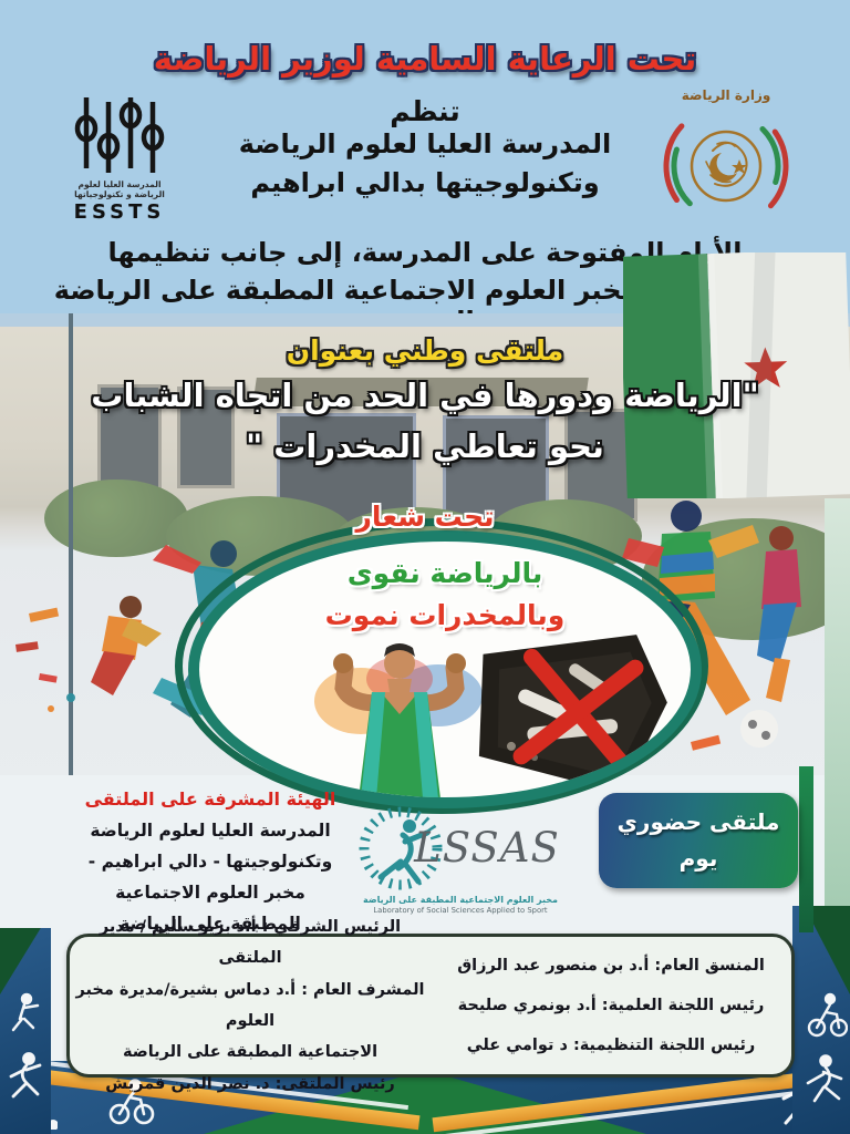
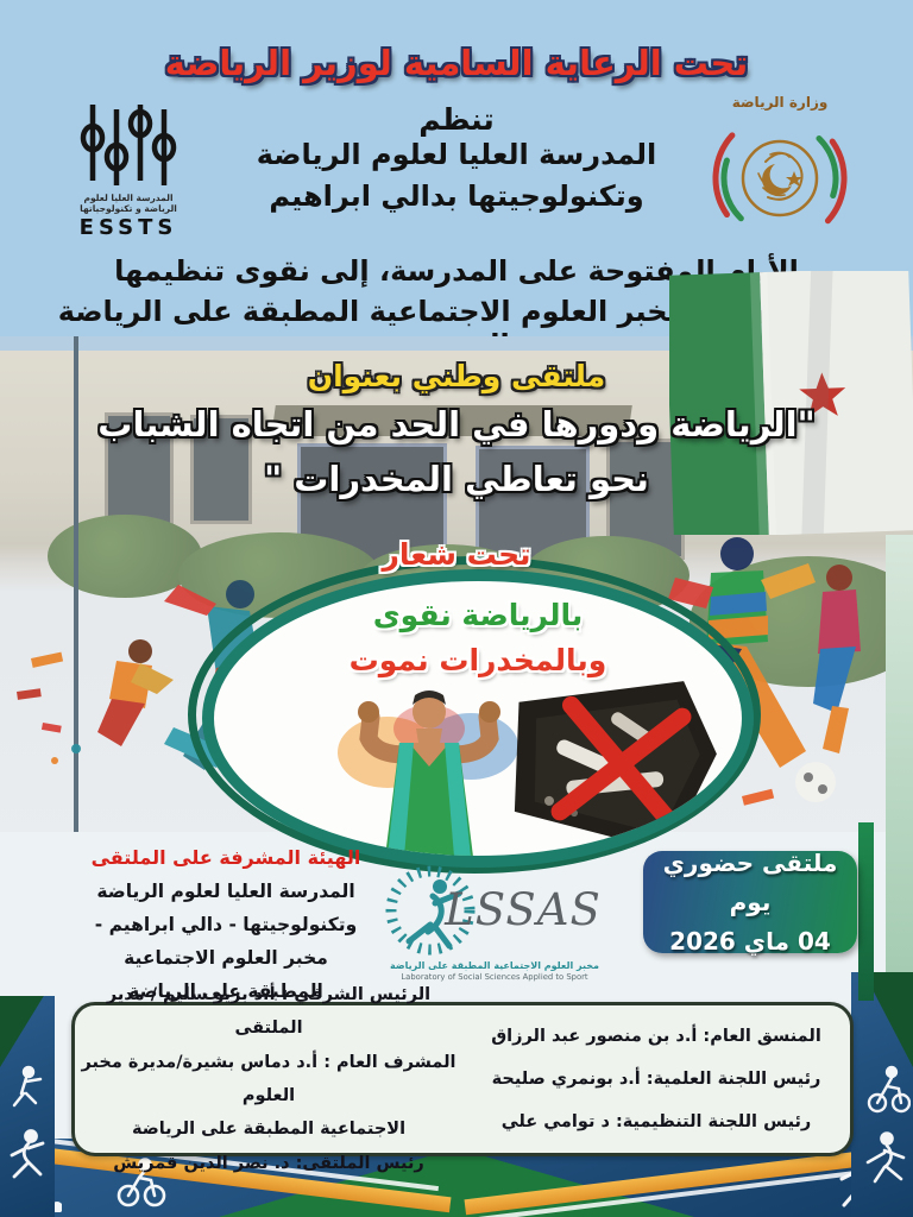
  تحت الرعاية السامية لوزير الرياضة
  تنظم
  المدرسة العليا لعلوم الرياضة
  وتكنولوجيتها بدالي ابراهيم
  المدرسة العليا لعلوم
  الرياضة و تكنولوجياتها
  ESSTS
  وزارة الرياضة
- الأيام المفتوحة على المدرسة، إلى جانب تنظيمها
+ الأيام المفتوحة على المدرسة، إلى نقوى تنظيمها
  ملتقى وطني بعنوان
  "الرياضة ودورها في الحد من اتجاه الشباب
  نحو تعاطي المخدرات "
  تحت شعار
  بالرياضة نقوى
  وبالمخدرات نموت
  الهيئة المشرفة على الملتقى
  المدرسة العليا لعلوم الرياضة
  وتكنولوجيتها - دالي ابراهيم -
  مخبر العلوم الاجتماعية
  المطبقة على الرياضة
  LSSAS
  مخبر العلوم الاجتماعية المطبقة على الرياضة
  Laboratory of Social Sciences Applied to Sport
  ملتقى حضوري يوم
+ 04 ماي 2026
  الرئيس الشرفي : أ.د بزيو سليم / مدير الملتقى
  المشرف العام : أ.د دماس بشيرة/مديرة مخبر العلوم
  الاجتماعية المطبقة على الرياضة
  رئيس الملتقى: د. نصر الدين قمريش
  المنسق العام: أ.د بن منصور عبد الرزاق
  رئيس اللجنة العلمية: أ.د بونمري صليحة
  رئيس اللجنة التنظيمية: د توامي علي
